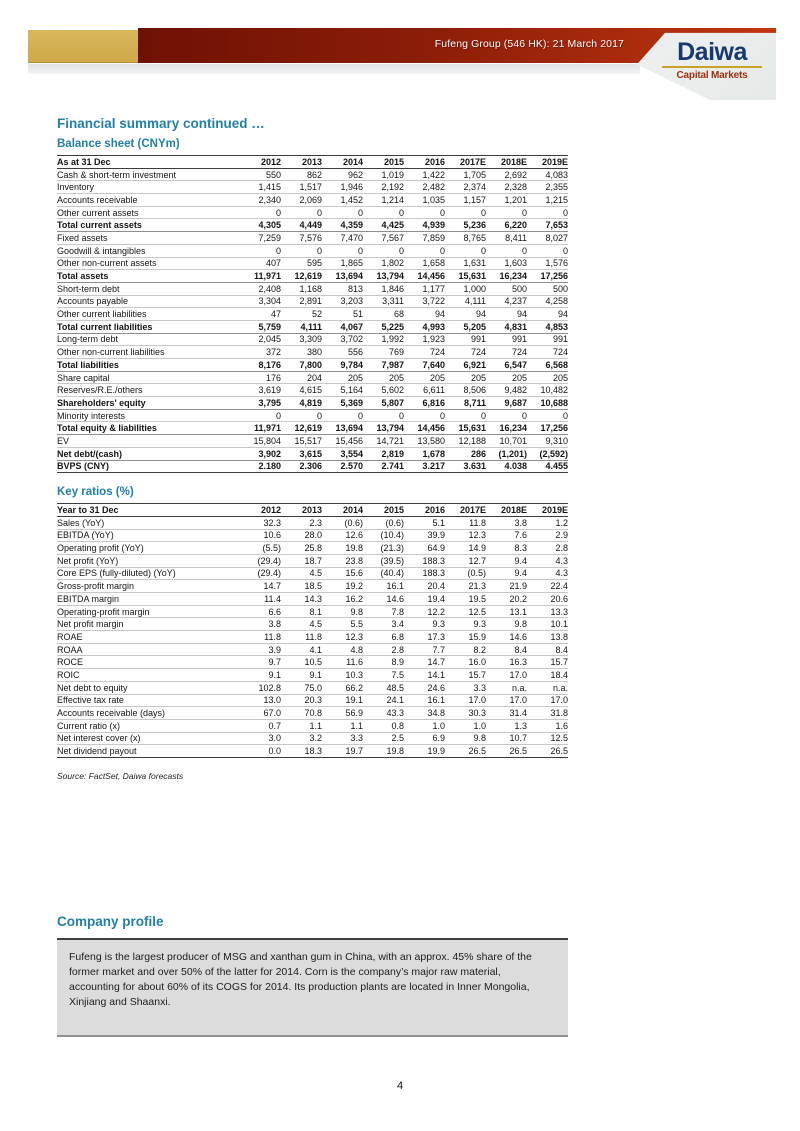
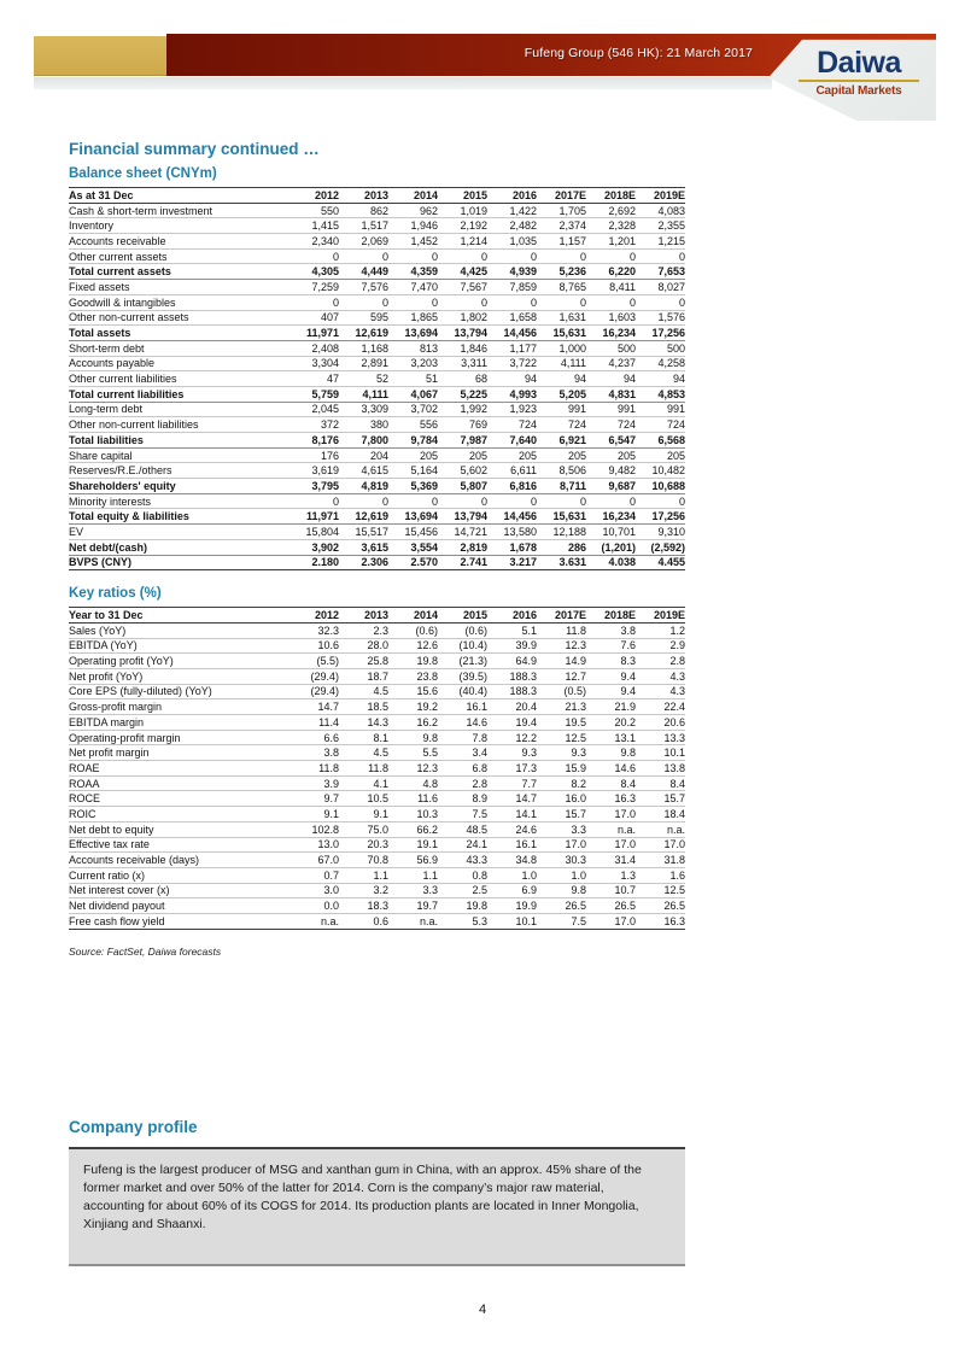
  Daiwa
  Capital Markets
  Fufeng Group (546 HK): 21 March 2017
  Financial summary continued …
  Balance sheet (CNYm)
  As at 31 Dec	2012	2013	2014	2015	2016	2017E	2018E	2019E
  Cash & short-term investment	550	862	962	1,019	1,422	1,705	2,692	4,083
  Inventory	1,415	1,517	1,946	2,192	2,482	2,374	2,328	2,355
  Accounts receivable	2,340	2,069	1,452	1,214	1,035	1,157	1,201	1,215
  Other current assets	0	0	0	0	0	0	0	0
  Total current assets	4,305	4,449	4,359	4,425	4,939	5,236	6,220	7,653
  Fixed assets	7,259	7,576	7,470	7,567	7,859	8,765	8,411	8,027
  Goodwill & intangibles	0	0	0	0	0	0	0	0
  Other non-current assets	407	595	1,865	1,802	1,658	1,631	1,603	1,576
  Total assets	11,971	12,619	13,694	13,794	14,456	15,631	16,234	17,256
  Short-term debt	2,408	1,168	813	1,846	1,177	1,000	500	500
  Accounts payable	3,304	2,891	3,203	3,311	3,722	4,111	4,237	4,258
  Other current liabilities	47	52	51	68	94	94	94	94
  Total current liabilities	5,759	4,111	4,067	5,225	4,993	5,205	4,831	4,853
  Long-term debt	2,045	3,309	3,702	1,992	1,923	991	991	991
  Other non-current liabilities	372	380	556	769	724	724	724	724
  Total liabilities	8,176	7,800	9,784	7,987	7,640	6,921	6,547	6,568
  Share capital	176	204	205	205	205	205	205	205
  Reserves/R.E./others	3,619	4,615	5,164	5,602	6,611	8,506	9,482	10,482
  Shareholders' equity	3,795	4,819	5,369	5,807	6,816	8,711	9,687	10,688
  Minority interests	0	0	0	0	0	0	0	0
  Total equity & liabilities	11,971	12,619	13,694	13,794	14,456	15,631	16,234	17,256
  EV	15,804	15,517	15,456	14,721	13,580	12,188	10,701	9,310
  Net debt/(cash)	3,902	3,615	3,554	2,819	1,678	286	(1,201)	(2,592)
  BVPS (CNY)	2.180	2.306	2.570	2.741	3.217	3.631	4.038	4.455
  Key ratios (%)
  Year to 31 Dec	2012	2013	2014	2015	2016	2017E	2018E	2019E
  Sales (YoY)	32.3	2.3	(0.6)	(0.6)	5.1	11.8	3.8	1.2
  EBITDA (YoY)	10.6	28.0	12.6	(10.4)	39.9	12.3	7.6	2.9
  Operating profit (YoY)	(5.5)	25.8	19.8	(21.3)	64.9	14.9	8.3	2.8
  Net profit (YoY)	(29.4)	18.7	23.8	(39.5)	188.3	12.7	9.4	4.3
  Core EPS (fully-diluted) (YoY)	(29.4)	4.5	15.6	(40.4)	188.3	(0.5)	9.4	4.3
  Gross-profit margin	14.7	18.5	19.2	16.1	20.4	21.3	21.9	22.4
  EBITDA margin	11.4	14.3	16.2	14.6	19.4	19.5	20.2	20.6
  Operating-profit margin	6.6	8.1	9.8	7.8	12.2	12.5	13.1	13.3
  Net profit margin	3.8	4.5	5.5	3.4	9.3	9.3	9.8	10.1
  ROAE	11.8	11.8	12.3	6.8	17.3	15.9	14.6	13.8
  ROAA	3.9	4.1	4.8	2.8	7.7	8.2	8.4	8.4
  ROCE	9.7	10.5	11.6	8.9	14.7	16.0	16.3	15.7
  ROIC	9.1	9.1	10.3	7.5	14.1	15.7	17.0	18.4
  Net debt to equity	102.8	75.0	66.2	48.5	24.6	3.3	n.a.	n.a.
  Effective tax rate	13.0	20.3	19.1	24.1	16.1	17.0	17.0	17.0
  Accounts receivable (days)	67.0	70.8	56.9	43.3	34.8	30.3	31.4	31.8
  Current ratio (x)	0.7	1.1	1.1	0.8	1.0	1.0	1.3	1.6
  Net interest cover (x)	3.0	3.2	3.3	2.5	6.9	9.8	10.7	12.5
  Net dividend payout	0.0	18.3	19.7	19.8	19.9	26.5	26.5	26.5
+ Free cash flow yield	n.a.	0.6	n.a.	5.3	10.1	7.5	17.0	16.3
  Source: FactSet, Daiwa forecasts
  Company profile
  Fufeng is the largest producer of MSG and xanthan gum in China, with an approx. 45% share of the former market and over 50% of the latter for 2014. Corn is the company’s major raw material, accounting for about 60% of its COGS for 2014. Its production plants are located in Inner Mongolia, Xinjiang and Shaanxi.
  4
